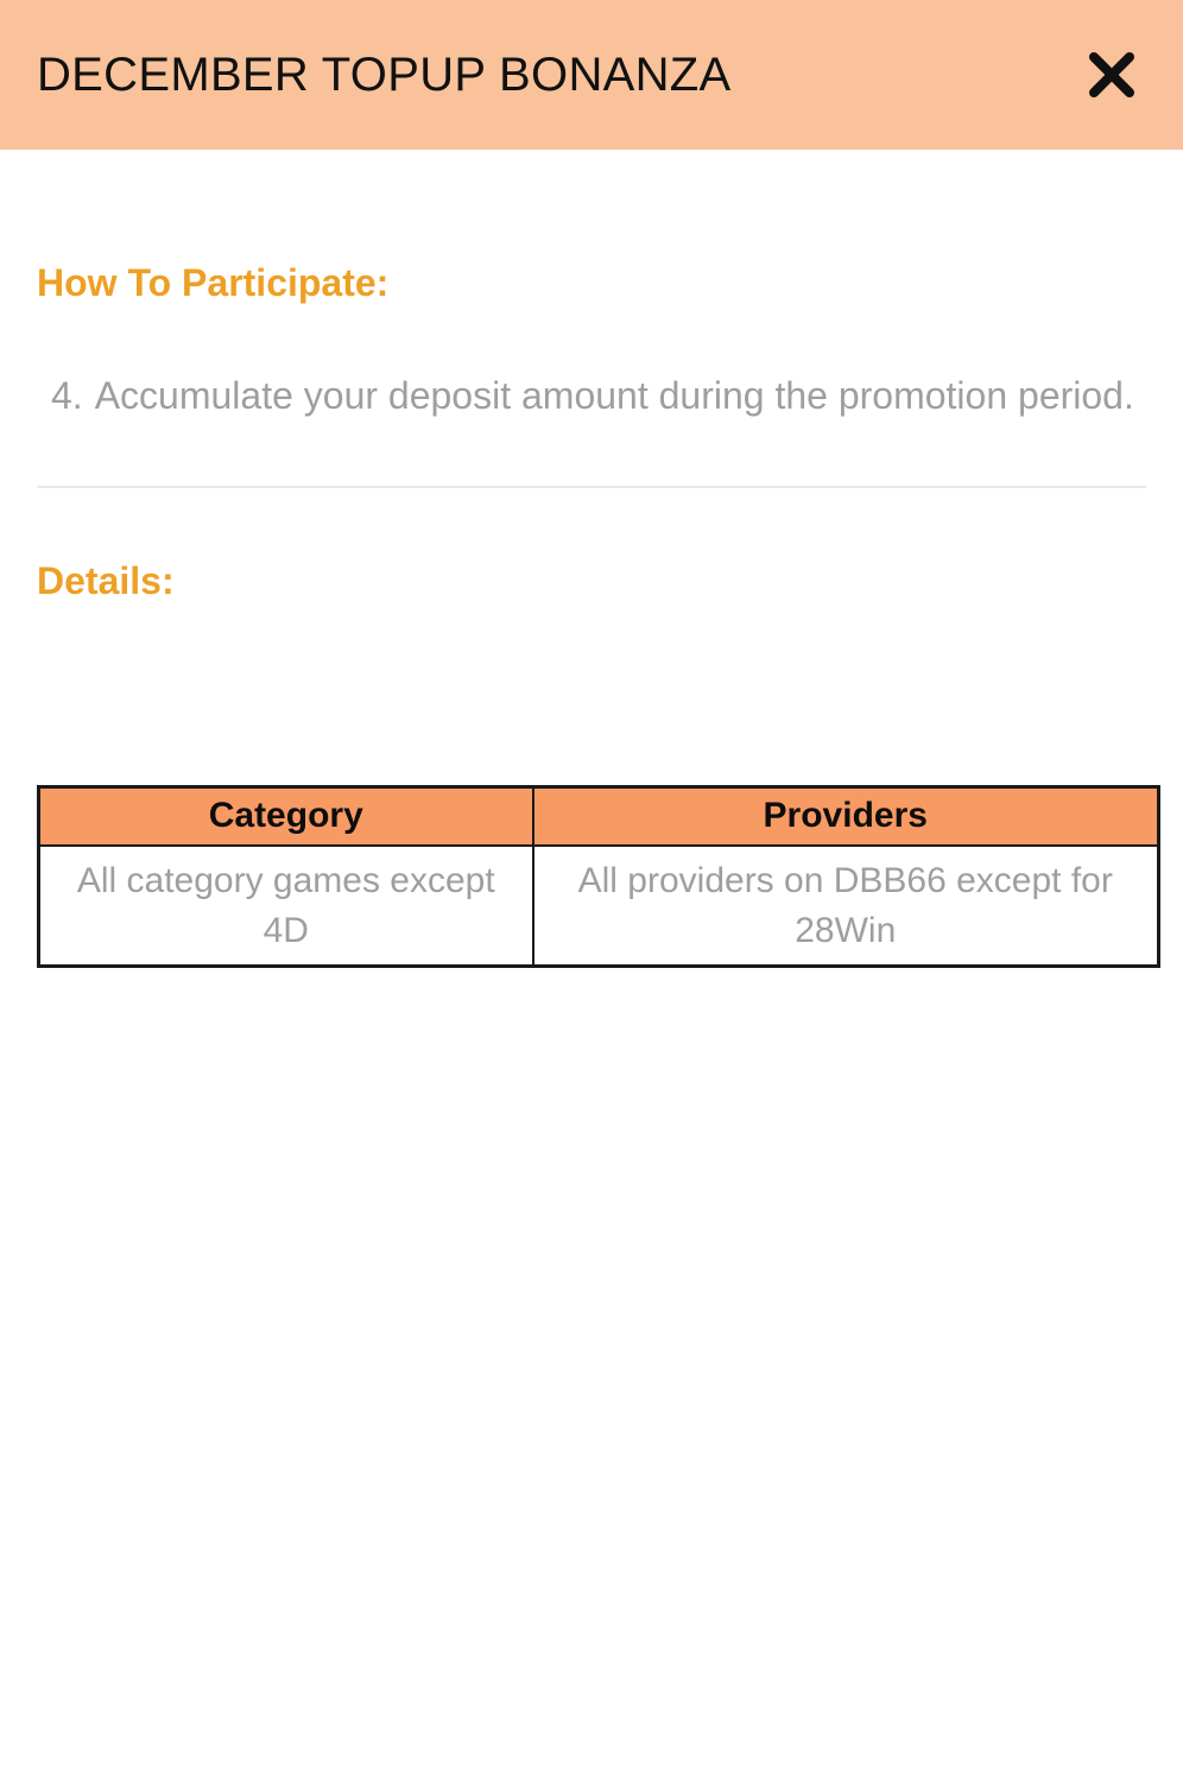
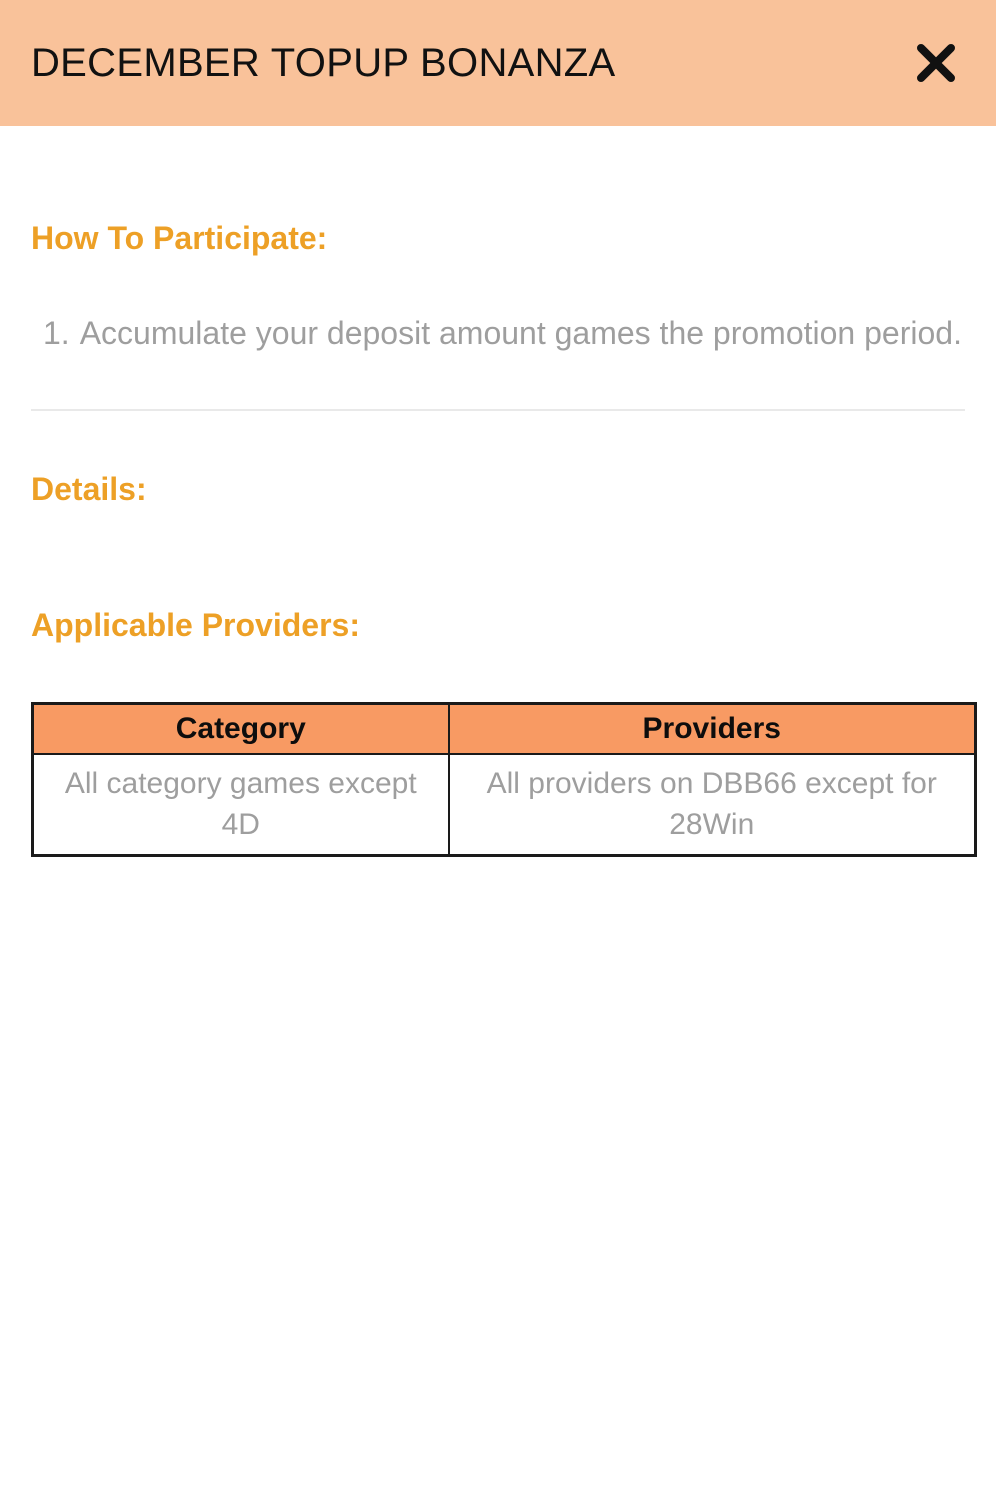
  DECEMBER TOPUP BONANZA
  How To Participate:
- 4.
+ 1.
- Accumulate your deposit amount during the promotion period.
+ Accumulate your deposit amount games the promotion period.
  Details:
+ Applicable Providers:
  Category	Providers
  All category games except 4D	All providers on DBB66 except for 28Win
